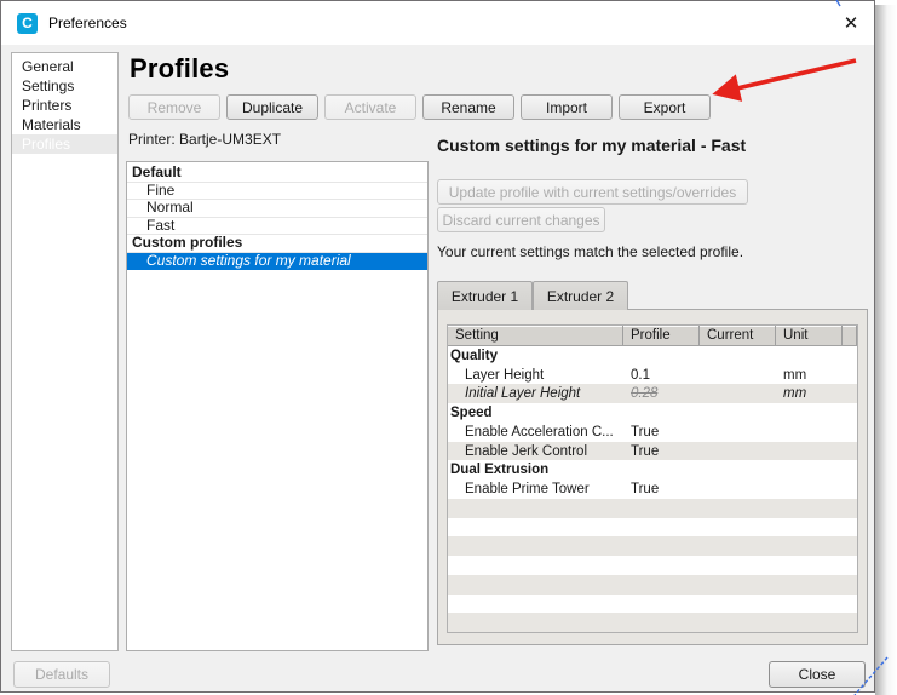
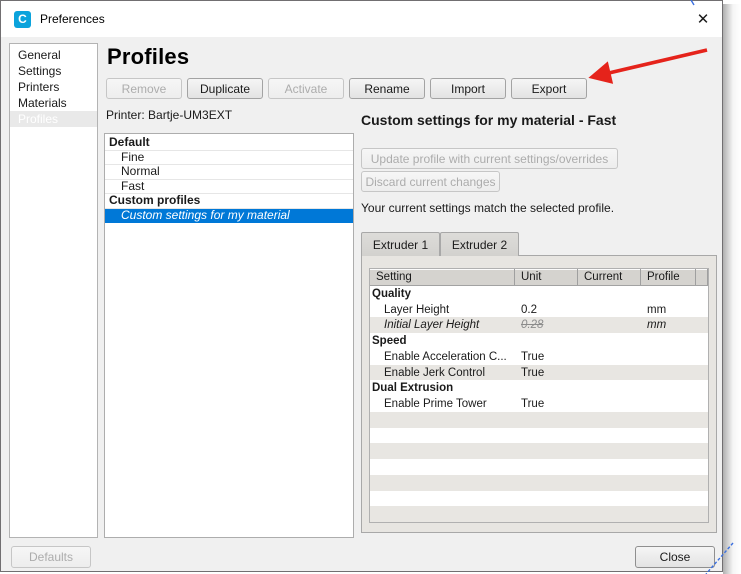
  C
  Preferences
  ✕
  General
  Settings
  Printers
  Materials
  Profiles
  Remove
  Duplicate
  Activate
  Rename
  Import
  Export
  Printer: Bartje-UM3EXT
  Default
  Fine
  Normal
  Fast
  Custom profiles
  Custom settings for my material
  Custom settings for my material - Fast
  Update profile with current settings/overrides
  Discard current changes
  Your current settings match the selected profile.
  Extruder 1
  Extruder 2
  Setting
- Profile
+ Unit
  Current
- Unit
+ Profile
  Quality
  Layer Height
- 0.1
+ 0.2
  mm
  Initial Layer Height
  0.28
  mm
  Speed
  Enable Acceleration C...
  True
  Enable Jerk Control
  True
  Dual Extrusion
  Enable Prime Tower
  True
  Defaults
  Close
